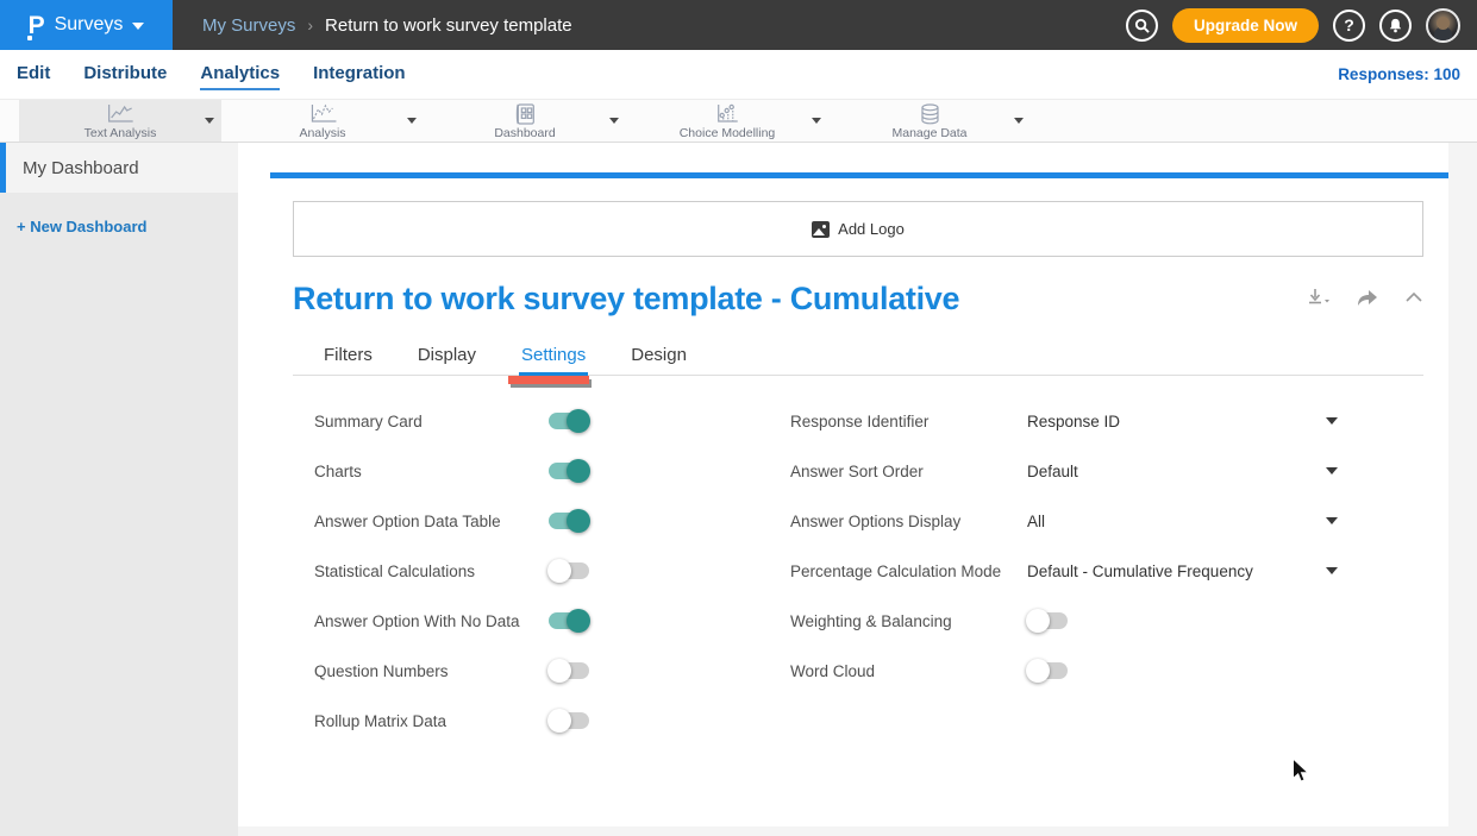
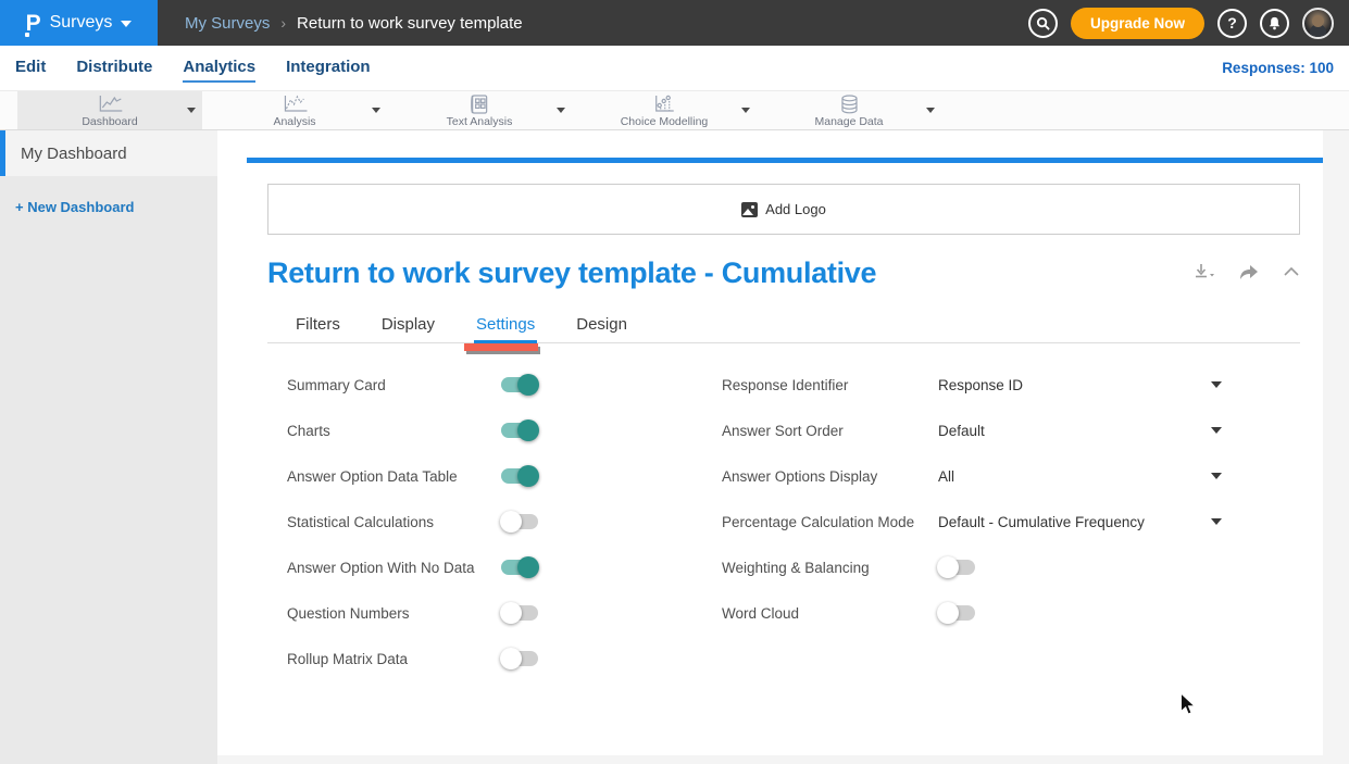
  P
  Surveys
  My Surveys
  ›
  Return to work survey template
  Upgrade Now
  ?
  Edit
  Distribute
  Analytics
  Integration
  Responses: 100
- Text Analysis
+ Dashboard
  Analysis
- Dashboard
+ Text Analysis
  Choice Modelling
  Manage Data
  My Dashboard
  + New Dashboard
  Add Logo
  Return to work survey template - Cumulative
  Filters
  Display
  Settings
  Design
  Summary Card
  Charts
  Answer Option Data Table
  Statistical Calculations
  Answer Option With No Data
  Question Numbers
  Rollup Matrix Data
  Response Identifier
  Response ID
  Answer Sort Order
  Default
  Answer Options Display
  All
  Percentage Calculation Mode
  Default - Cumulative Frequency
  Weighting & Balancing
  Word Cloud
